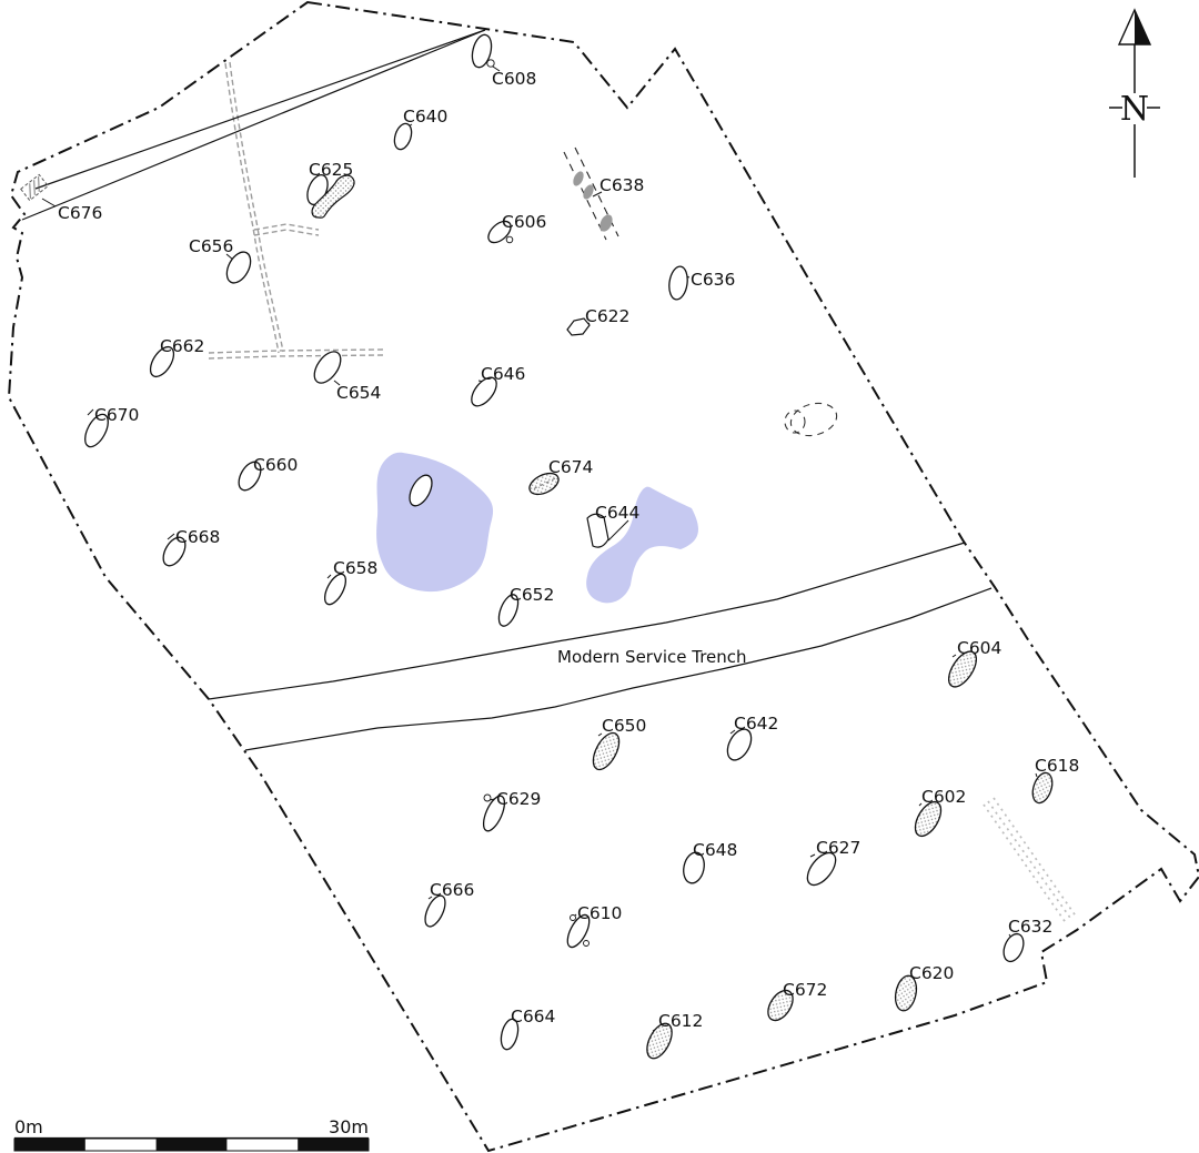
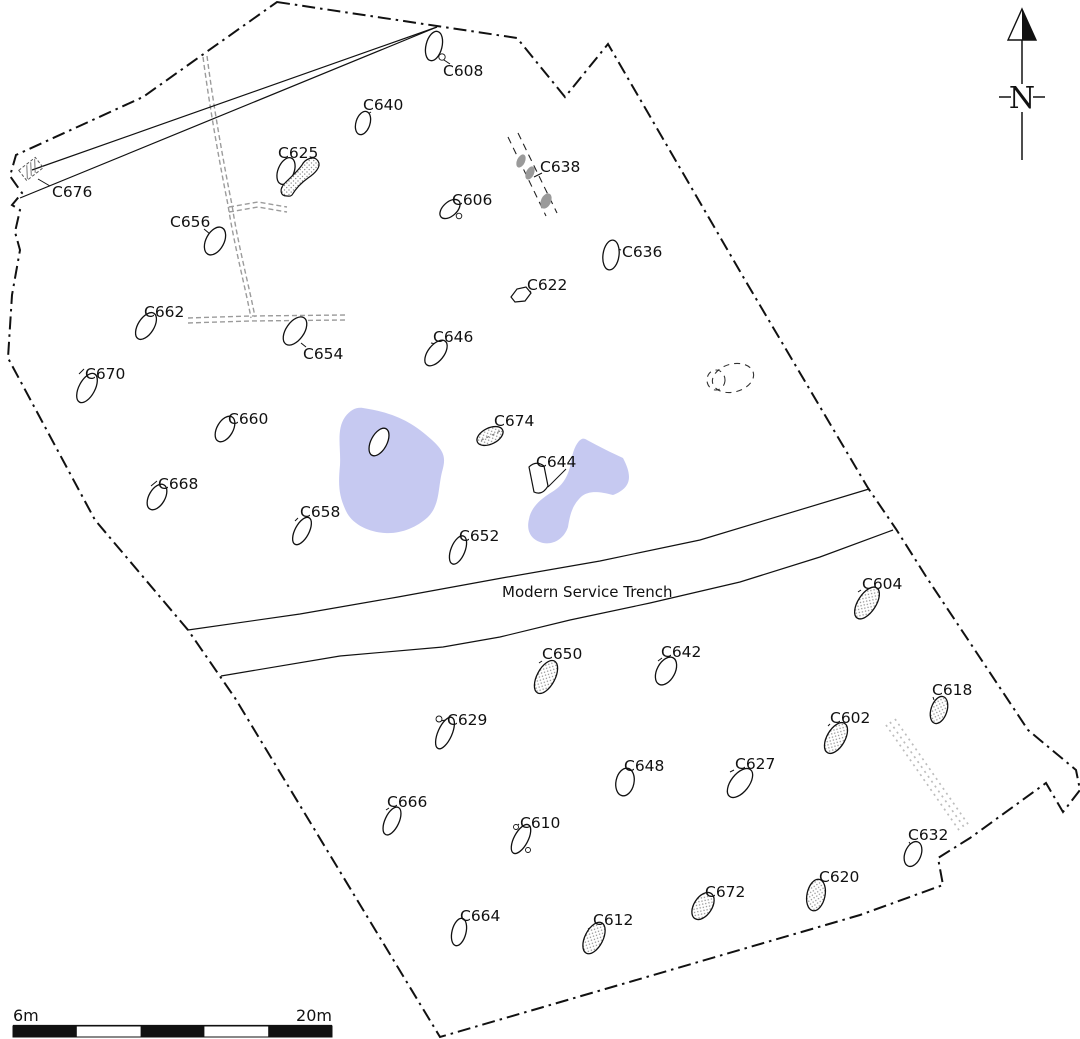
  Modern Service Trench
  C608
  C640
  C625
  C638
  C676
  C606
  C656
  C636
  C622
  C662
  C654
  C646
  C670
  C660
  C674
  C644
  C668
  C658
  C652
  C604
  C650
  C642
  C618
  C629
  C602
  C648
  C627
  C666
  C610
  C632
  C620
  C672
  C664
  C612
  N
- 0m
+ 6m
- 30m
+ 20m
